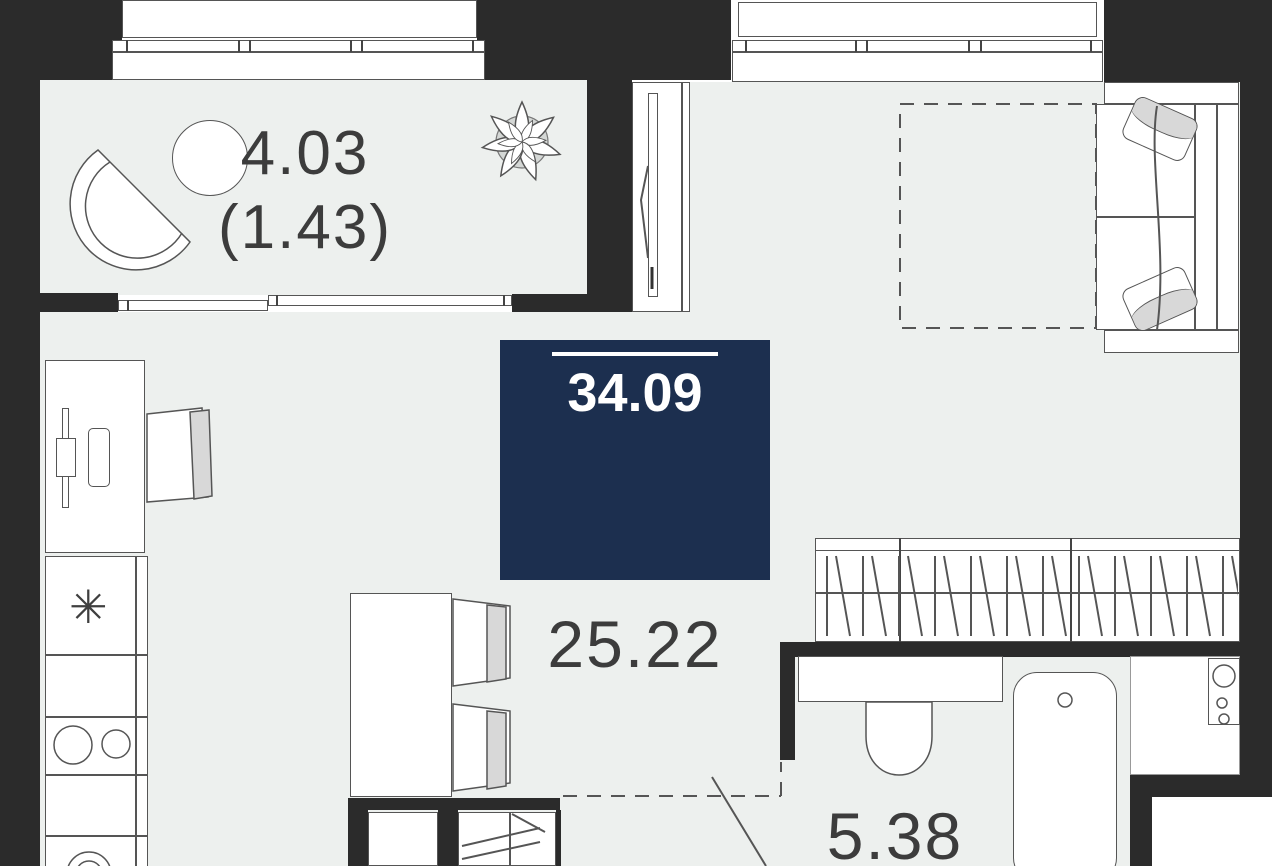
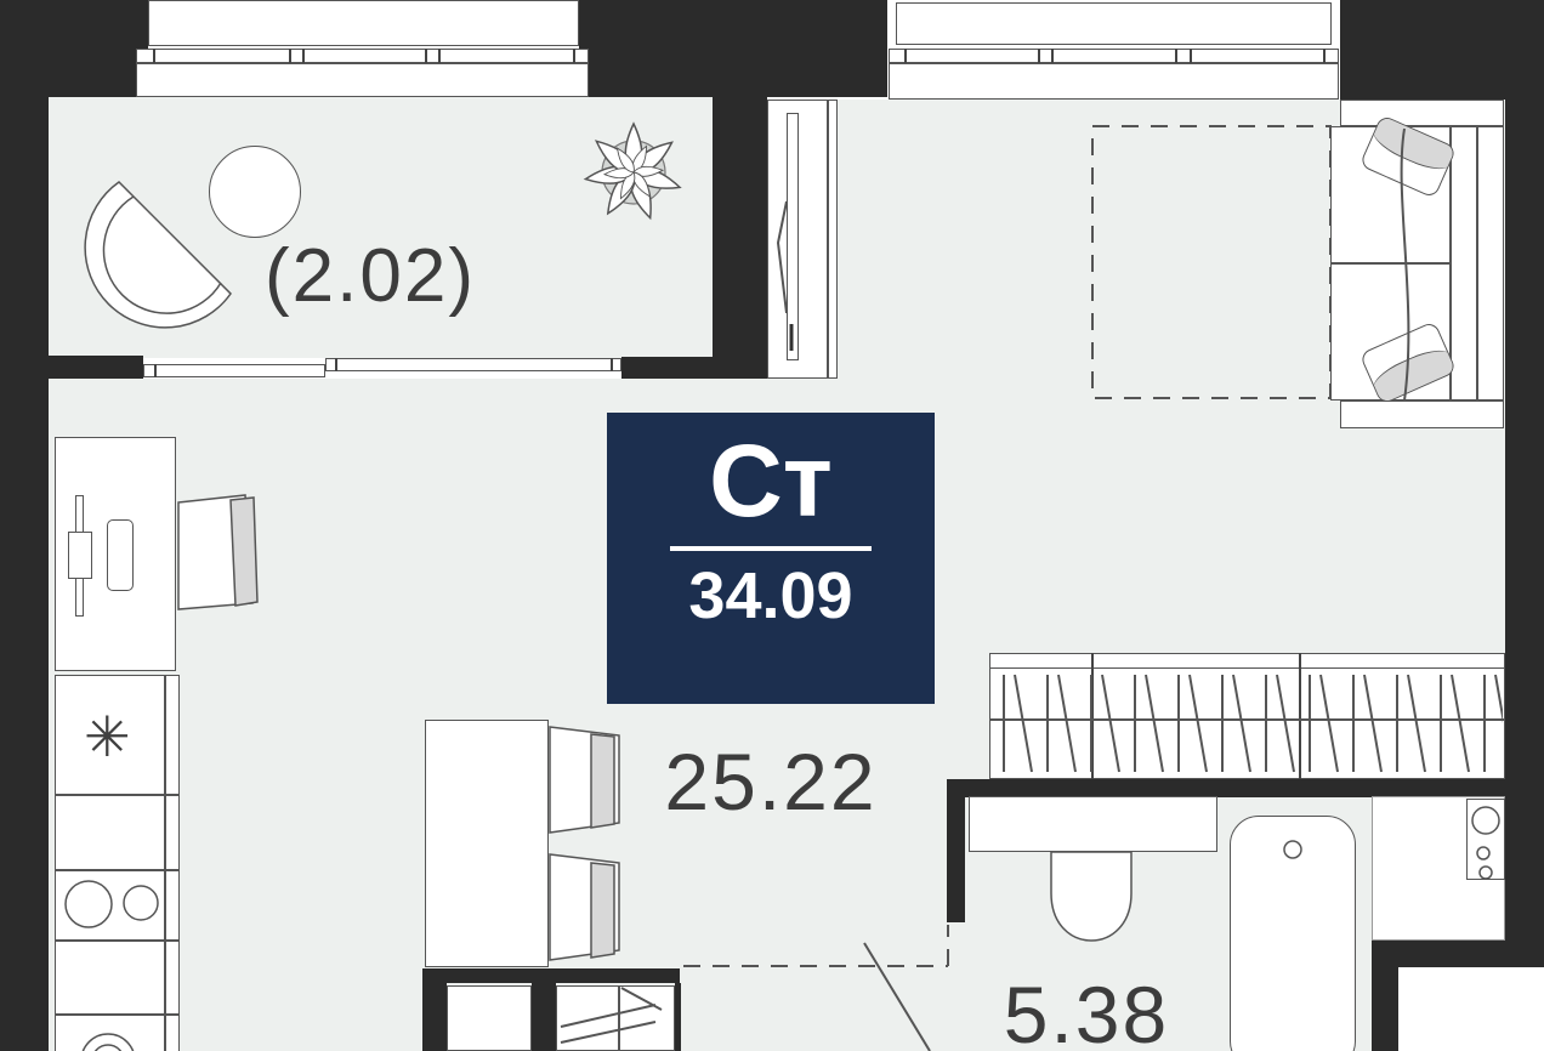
  ✳
- 4.03
- (1.43)
+ (2.02)
  25.22
  5.38
+ Ст
  34.09
